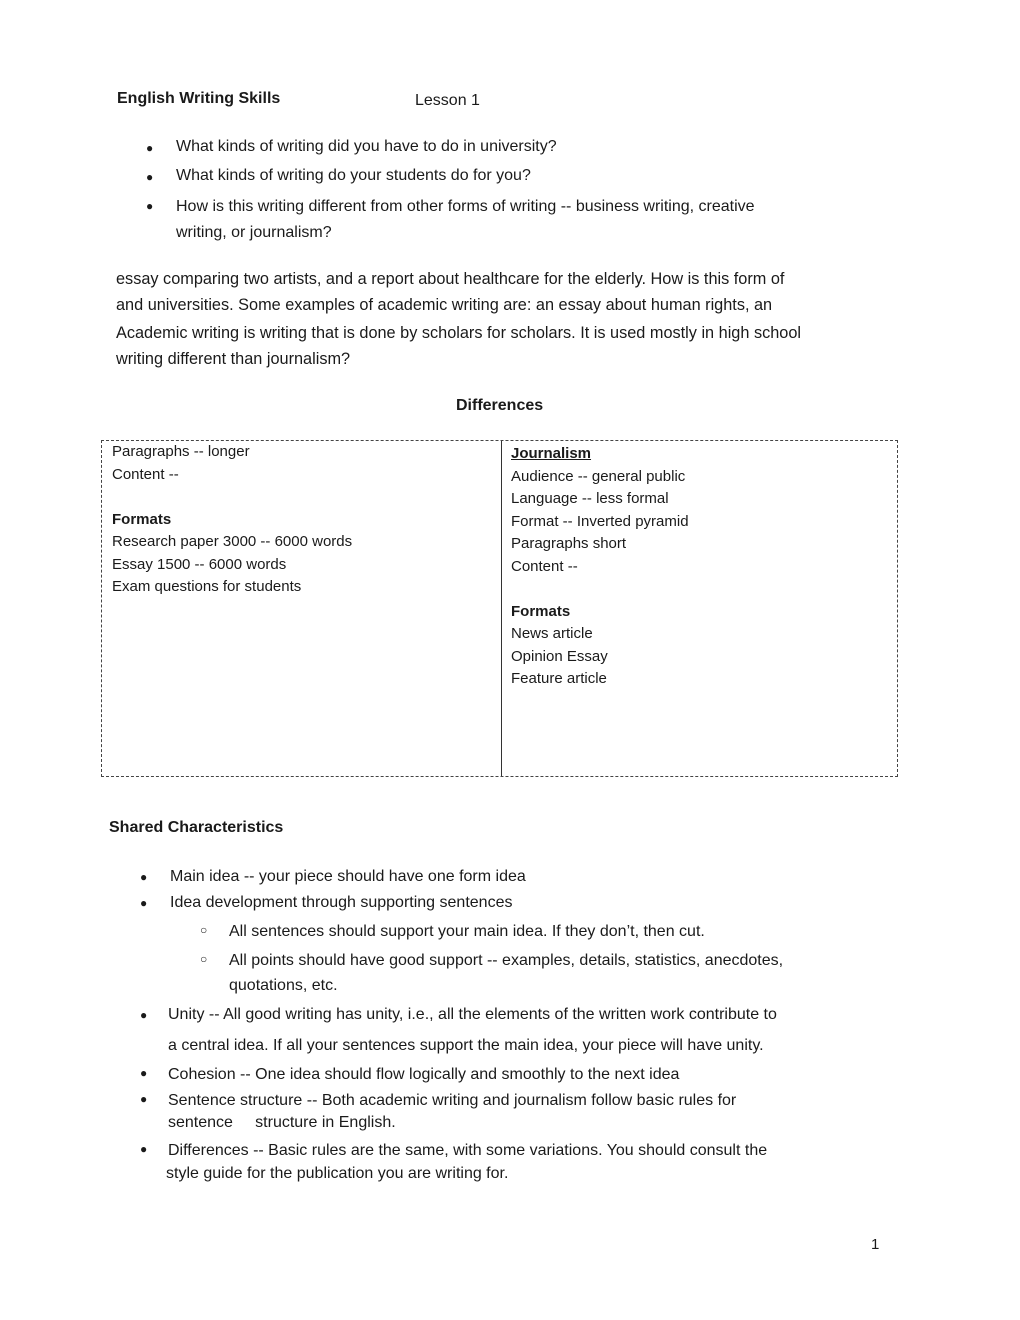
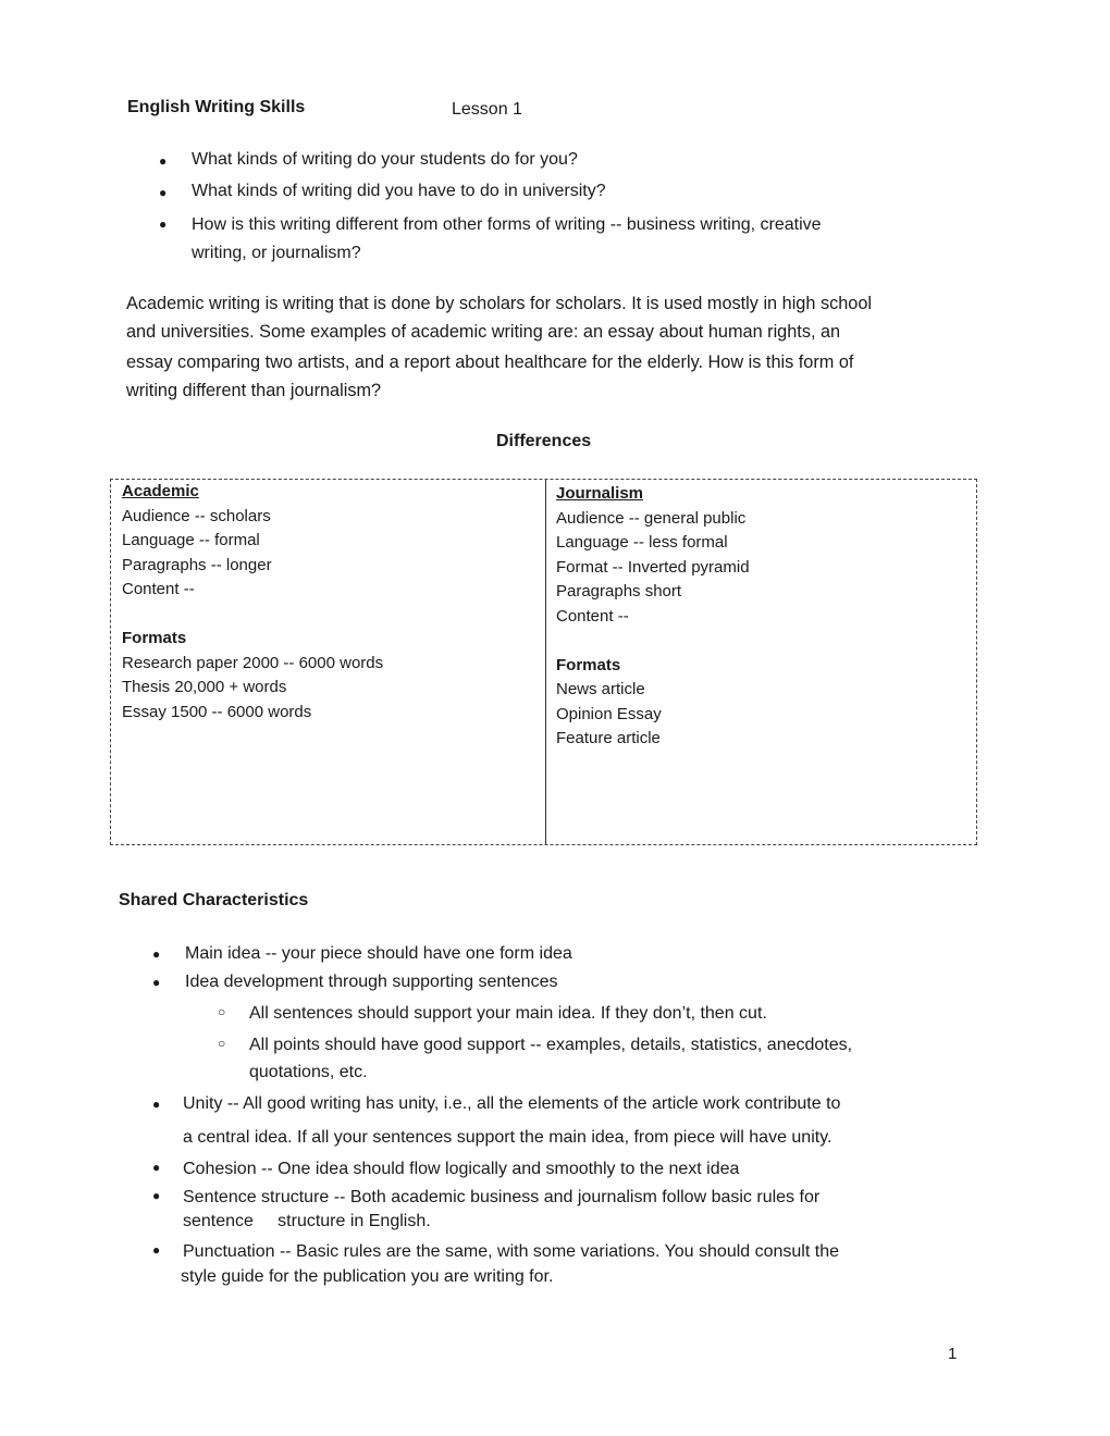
  English Writing Skills
  Lesson 1
  ●
- What kinds of writing did you have to do in university?
+ What kinds of writing do your students do for you?
  ●
- What kinds of writing do your students do for you?
+ What kinds of writing did you have to do in university?
  ●
  How is this writing different from other forms of writing -- business writing, creative
  writing, or journalism?
- essay comparing two artists, and a report about healthcare for the elderly. How is this form of
+ Academic writing is writing that is done by scholars for scholars. It is used mostly in high school
  and universities. Some examples of academic writing are: an essay about human rights, an
- Academic writing is writing that is done by scholars for scholars. It is used mostly in high school
+ essay comparing two artists, and a report about healthcare for the elderly. How is this form of
  writing different than journalism?
  Differences
+ Academic
+ Audience -- scholars
+ Language -- formal
  Paragraphs -- longer
  Content --
  Formats
- Research paper 3000 -- 6000 words
+ Research paper 2000 -- 6000 words
+ Thesis 20,000 + words
  Essay 1500 -- 6000 words
- Exam questions for students
  Journalism
  Audience -- general public
  Language -- less formal
  Format -- Inverted pyramid
  Paragraphs short
  Content --
  Formats
  News article
  Opinion Essay
  Feature article
  Shared Characteristics
  ●
  Main idea -- your piece should have one form idea
  ●
  Idea development through supporting sentences
  ○
  All sentences should support your main idea. If they don’t, then cut.
  ○
  All points should have good support -- examples, details, statistics, anecdotes,
  quotations, etc.
  ●
- Unity -- All good writing has unity, i.e., all the elements of the written work contribute to
+ Unity -- All good writing has unity, i.e., all the elements of the article work contribute to
- a central idea. If all your sentences support the main idea, your piece will have unity.
+ a central idea. If all your sentences support the main idea, from piece will have unity.
  ●
  Cohesion -- One idea should flow logically and smoothly to the next idea
  ●
- Sentence structure -- Both academic writing and journalism follow basic rules for
+ Sentence structure -- Both academic business and journalism follow basic rules for
  sentence structure in English.
  ●
- Differences -- Basic rules are the same, with some variations. You should consult the
+ Punctuation -- Basic rules are the same, with some variations. You should consult the
  style guide for the publication you are writing for.
  1
